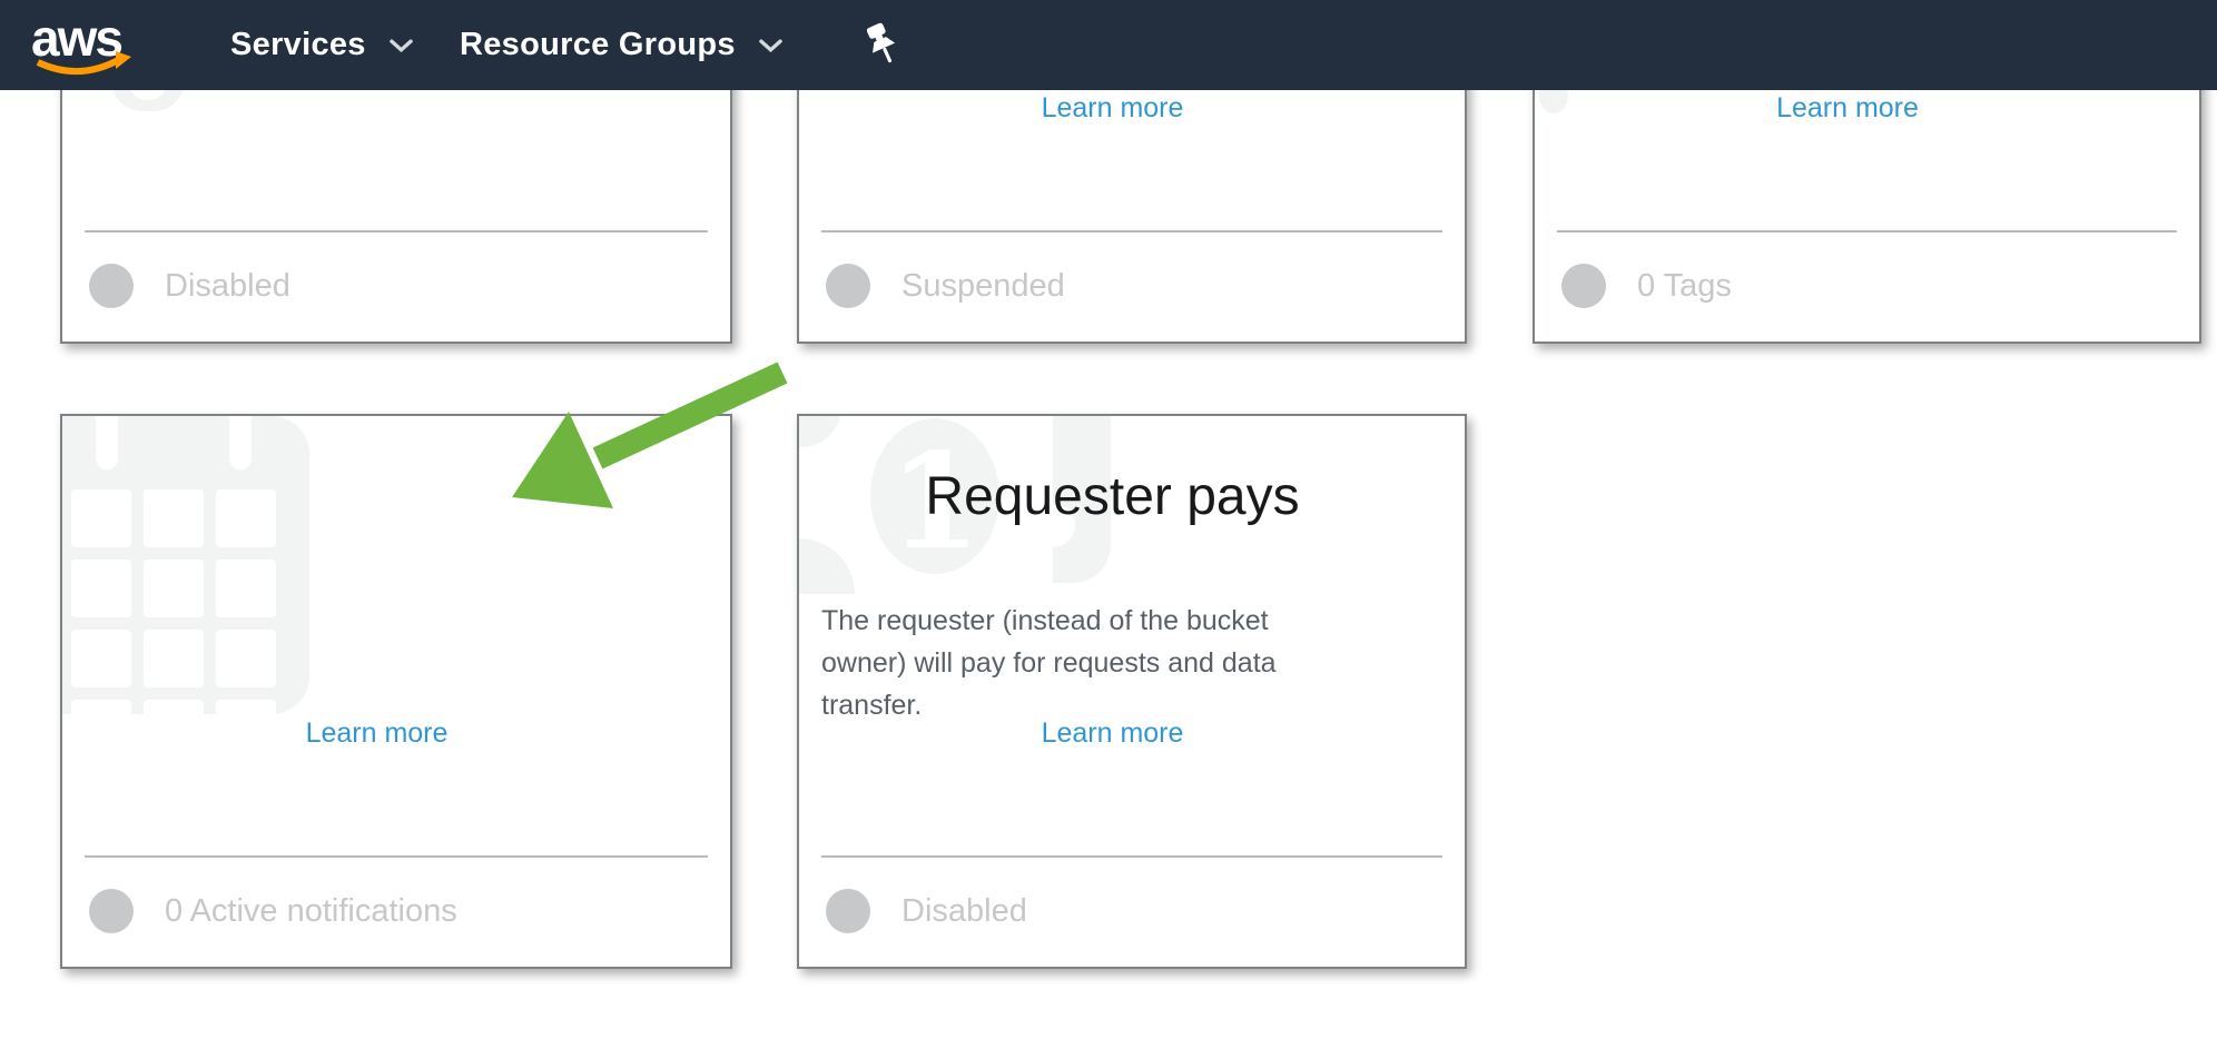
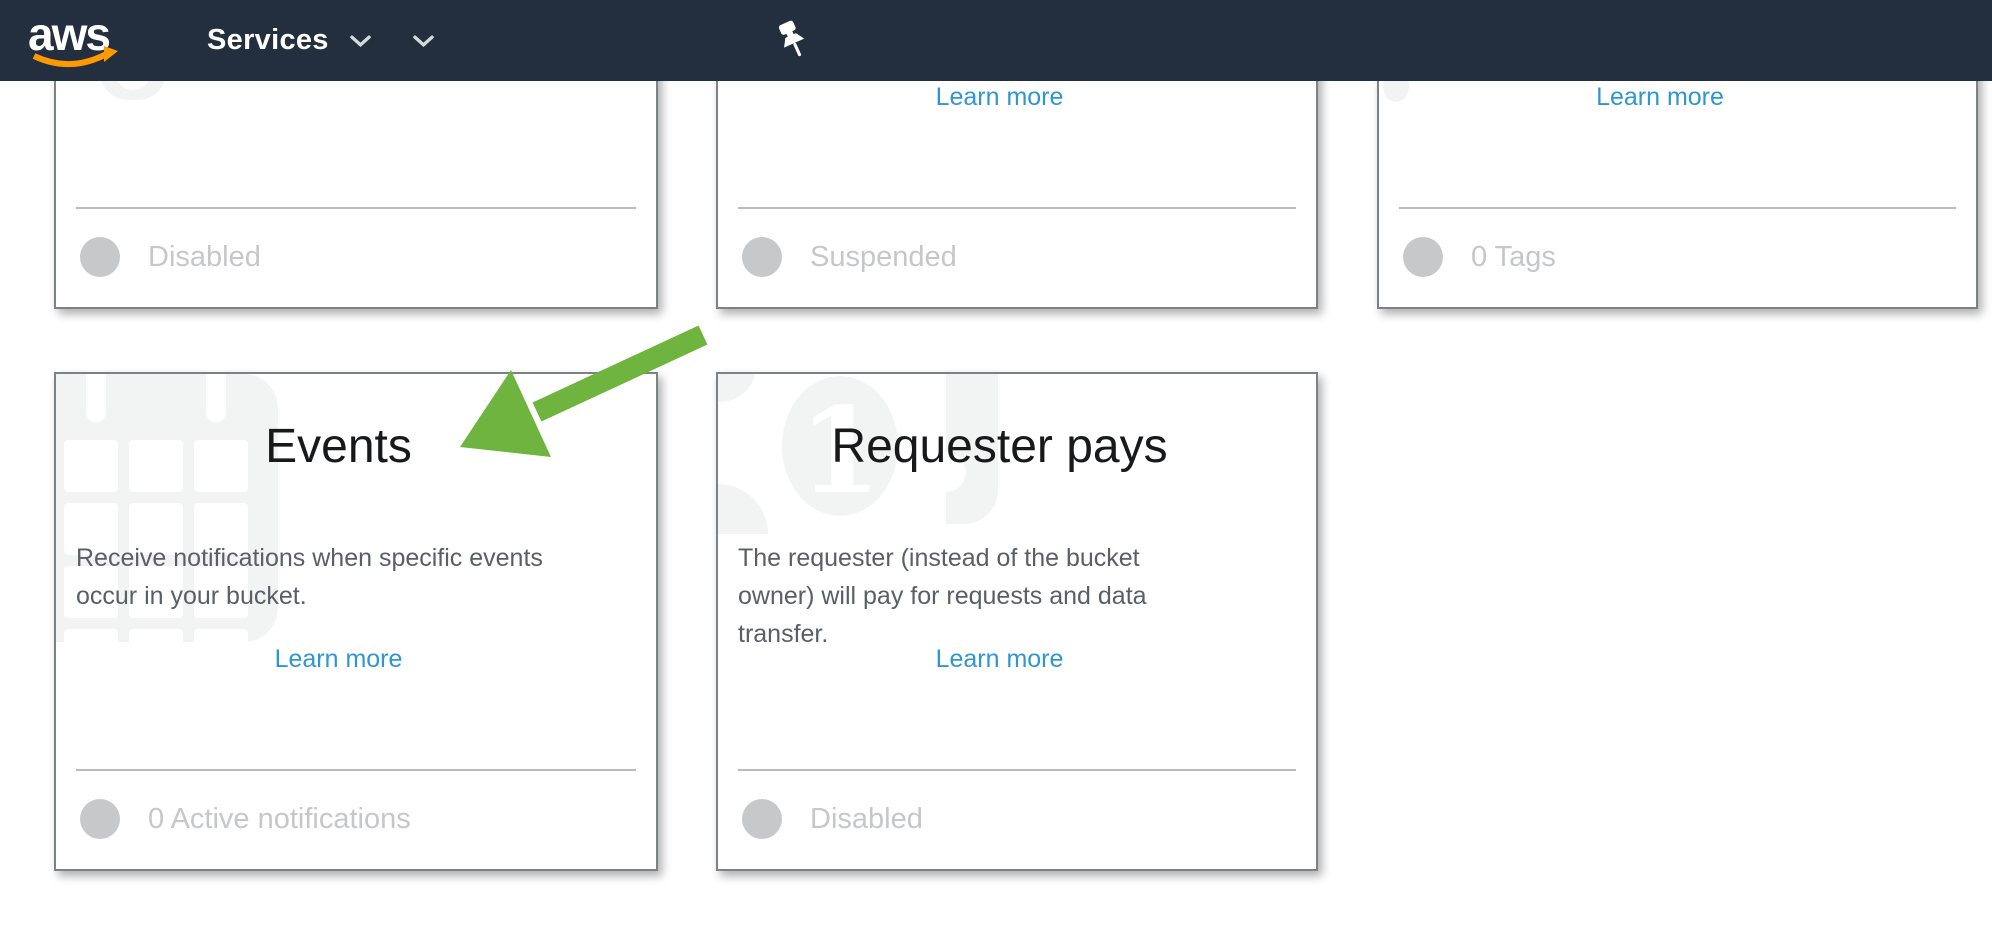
  aws
  Services
- Resource Groups
  Disabled
  Learn more
  Suspended
  Learn more
  0 Tags
+ Events
+ Receive notifications when specific events occur in your bucket.
  Learn more
  0 Active notifications
  1
  Requester pays
  The requester (instead of the bucket owner) will pay for requests and data transfer.
  Learn more
  Disabled
